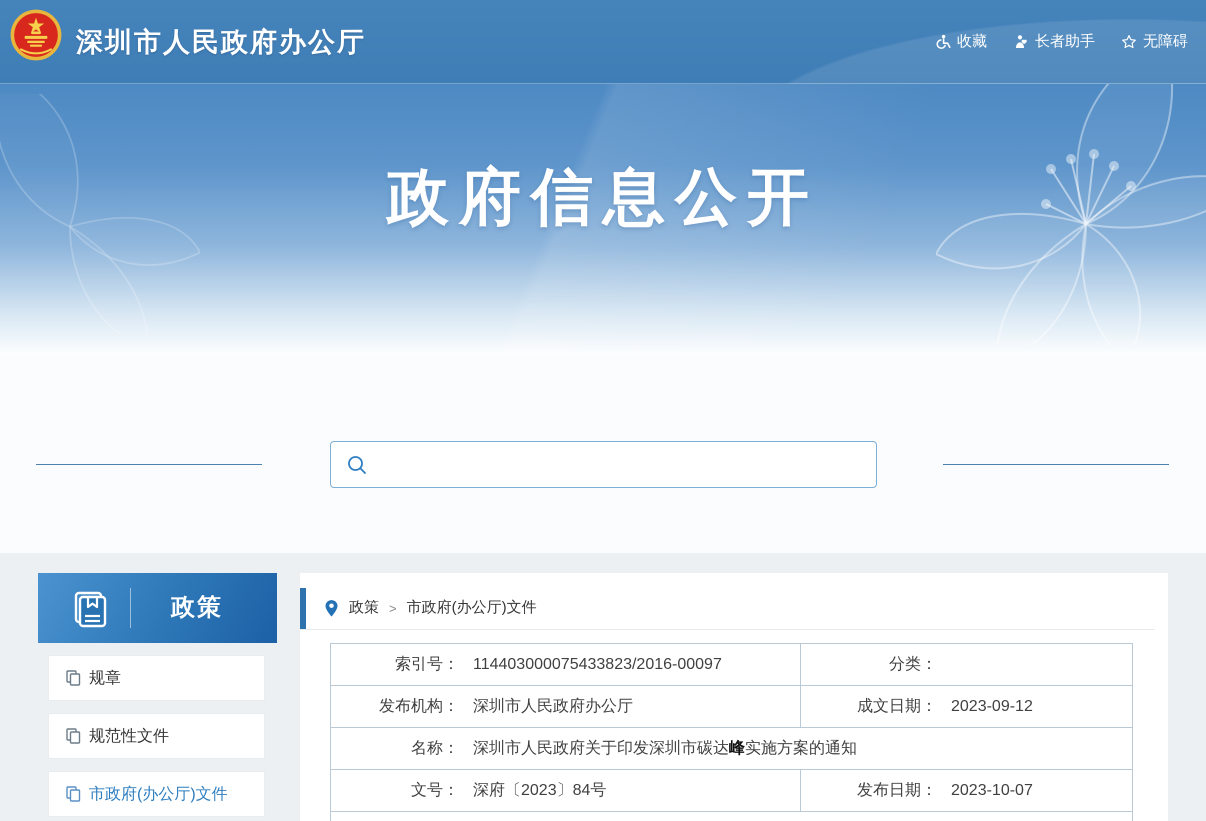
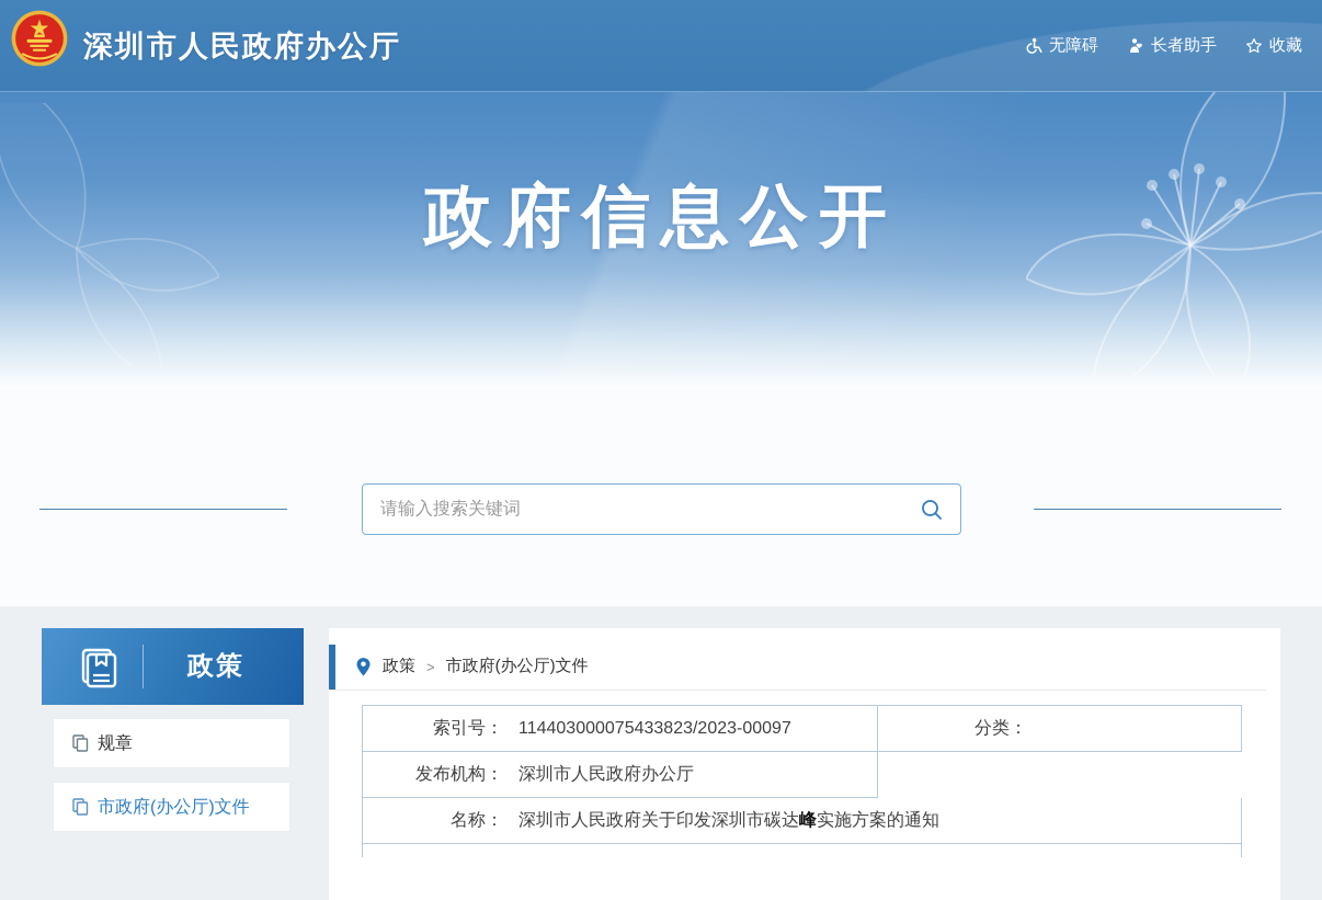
  深圳市人民政府办公厅
- 收藏
+ 无障碍
  长者助手
- 无障碍
+ 收藏
  政府信息公开
+ 请输入搜索关键词
  政策
  规章
- 规范性文件
  市政府(办公厅)文件
  政策
  >
  市政府(办公厅)文件
  索引号：
- 114403000075433823/2016-00097
+ 114403000075433823/2023-00097
  分类：
  发布机构：
  深圳市人民政府办公厅
- 成文日期：
- 2023-09-12
  名称：
  深圳市人民政府关于印发深圳市碳达峰实施方案的通知
- 文号：
- 深府〔2023〕84号
- 发布日期：
- 2023-10-07
